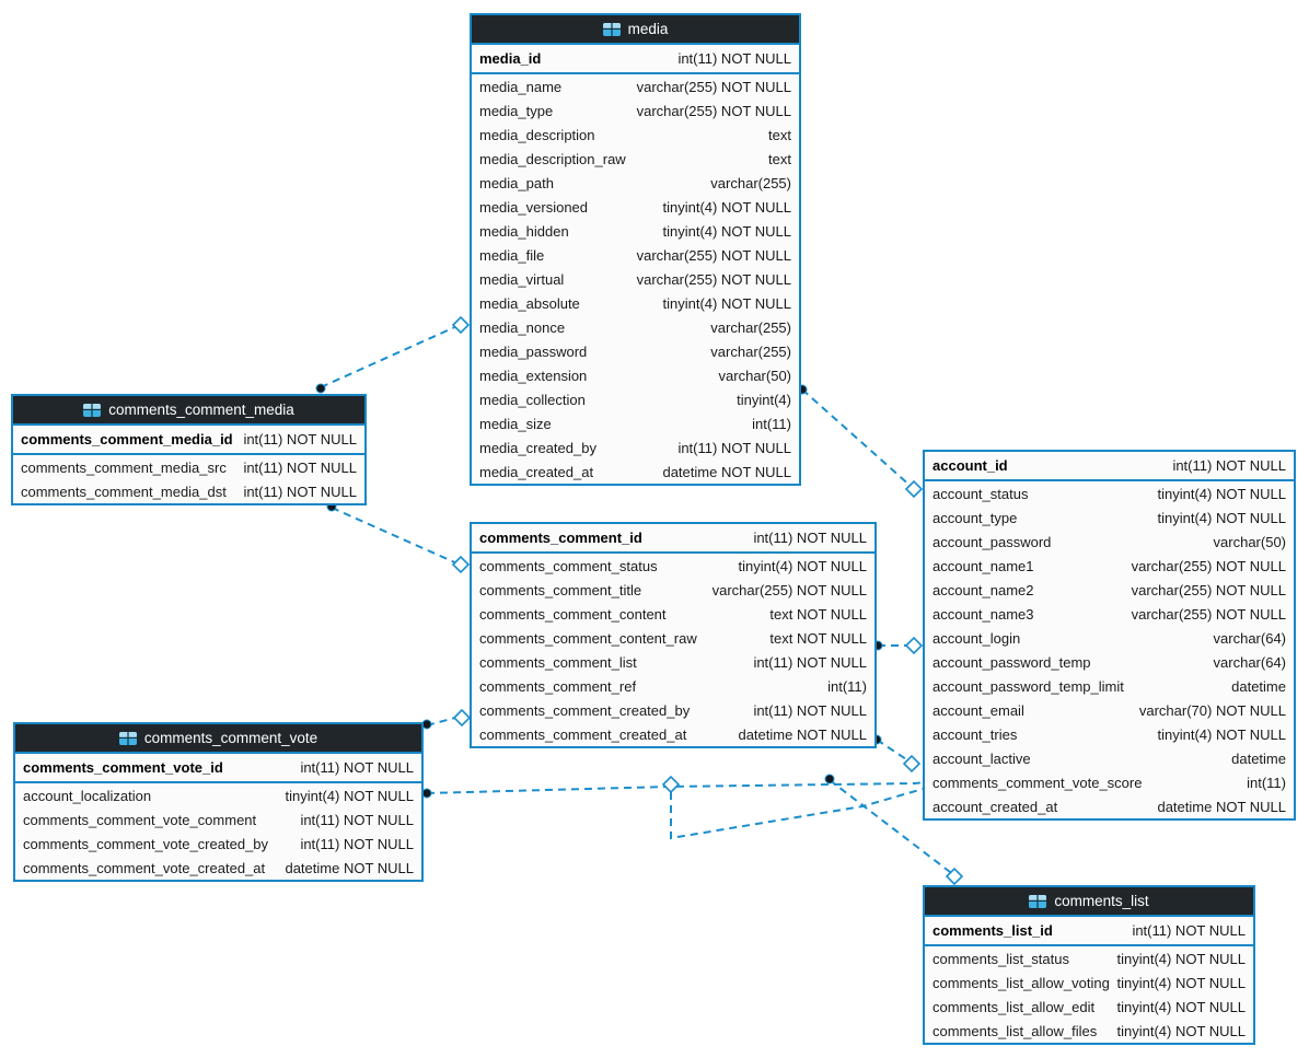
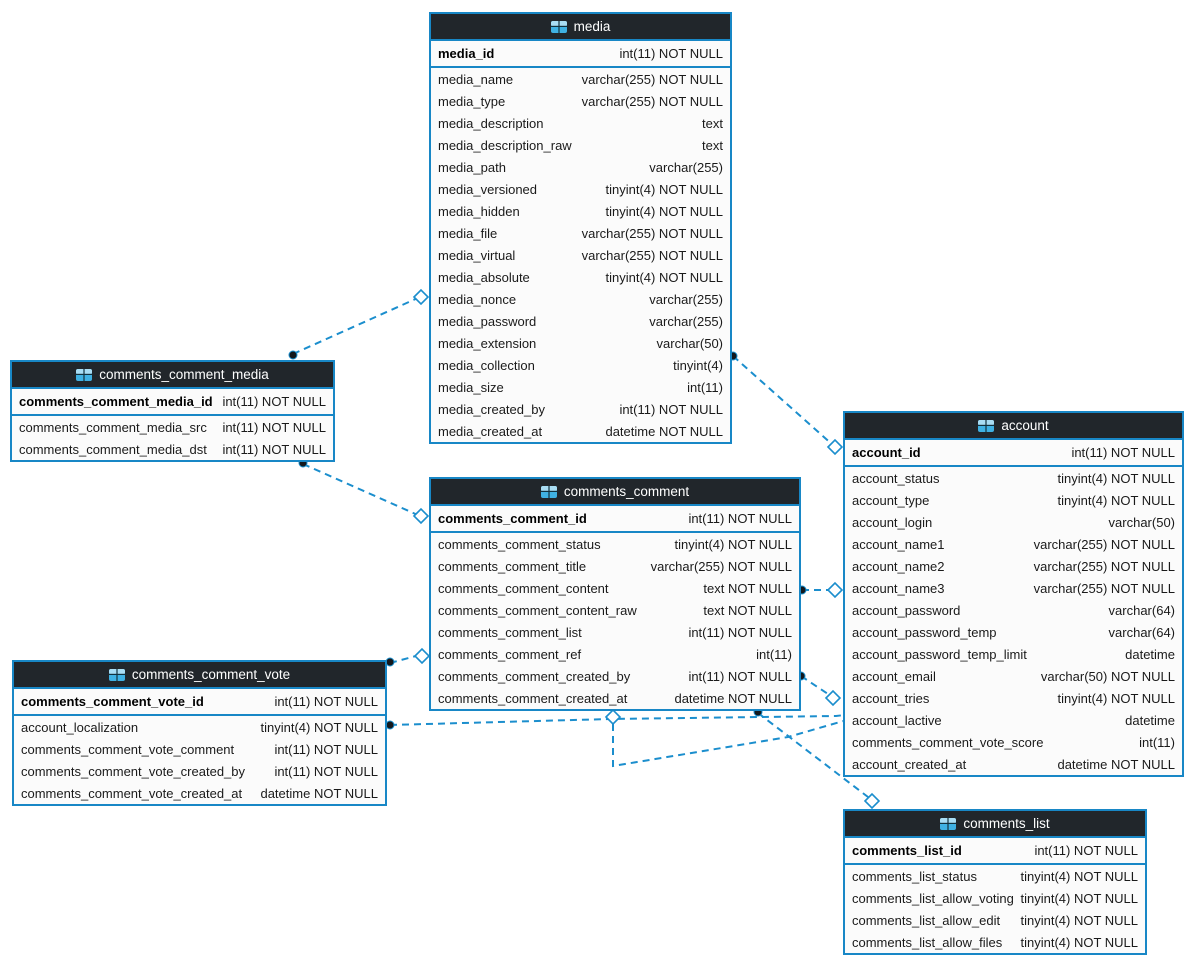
  media
  media_id
  int(11) NOT NULL
  media_name
  varchar(255) NOT NULL
  media_type
  varchar(255) NOT NULL
  media_description
  text
  media_description_raw
  text
  media_path
  varchar(255)
  media_versioned
  tinyint(4) NOT NULL
  media_hidden
  tinyint(4) NOT NULL
  media_file
  varchar(255) NOT NULL
  media_virtual
  varchar(255) NOT NULL
  media_absolute
  tinyint(4) NOT NULL
  media_nonce
  varchar(255)
  media_password
  varchar(255)
  media_extension
  varchar(50)
  media_collection
  tinyint(4)
  media_size
  int(11)
  media_created_by
  int(11) NOT NULL
  media_created_at
  datetime NOT NULL
  comments_comment_media
  comments_comment_media_id
  int(11) NOT NULL
  comments_comment_media_src
  int(11) NOT NULL
  comments_comment_media_dst
  int(11) NOT NULL
+ comments_comment
  comments_comment_id
  int(11) NOT NULL
  comments_comment_status
  tinyint(4) NOT NULL
  comments_comment_title
  varchar(255) NOT NULL
  comments_comment_content
  text NOT NULL
  comments_comment_content_raw
  text NOT NULL
  comments_comment_list
  int(11) NOT NULL
  comments_comment_ref
  int(11)
  comments_comment_created_by
  int(11) NOT NULL
  comments_comment_created_at
  datetime NOT NULL
  comments_comment_vote
  comments_comment_vote_id
  int(11) NOT NULL
  account_localization
  tinyint(4) NOT NULL
  comments_comment_vote_comment
  int(11) NOT NULL
  comments_comment_vote_created_by
  int(11) NOT NULL
  comments_comment_vote_created_at
  datetime NOT NULL
+ account
  account_id
  int(11) NOT NULL
  account_status
  tinyint(4) NOT NULL
  account_type
  tinyint(4) NOT NULL
- account_password
+ account_login
  varchar(50)
  account_name1
  varchar(255) NOT NULL
  account_name2
  varchar(255) NOT NULL
  account_name3
  varchar(255) NOT NULL
- account_login
+ account_password
  varchar(64)
  account_password_temp
  varchar(64)
  account_password_temp_limit
  datetime
  account_email
- varchar(70) NOT NULL
+ varchar(50) NOT NULL
  account_tries
  tinyint(4) NOT NULL
  account_lactive
  datetime
  comments_comment_vote_score
  int(11)
  account_created_at
  datetime NOT NULL
  comments_list
  comments_list_id
  int(11) NOT NULL
  comments_list_status
  tinyint(4) NOT NULL
  comments_list_allow_voting
  tinyint(4) NOT NULL
  comments_list_allow_edit
  tinyint(4) NOT NULL
  comments_list_allow_files
  tinyint(4) NOT NULL
